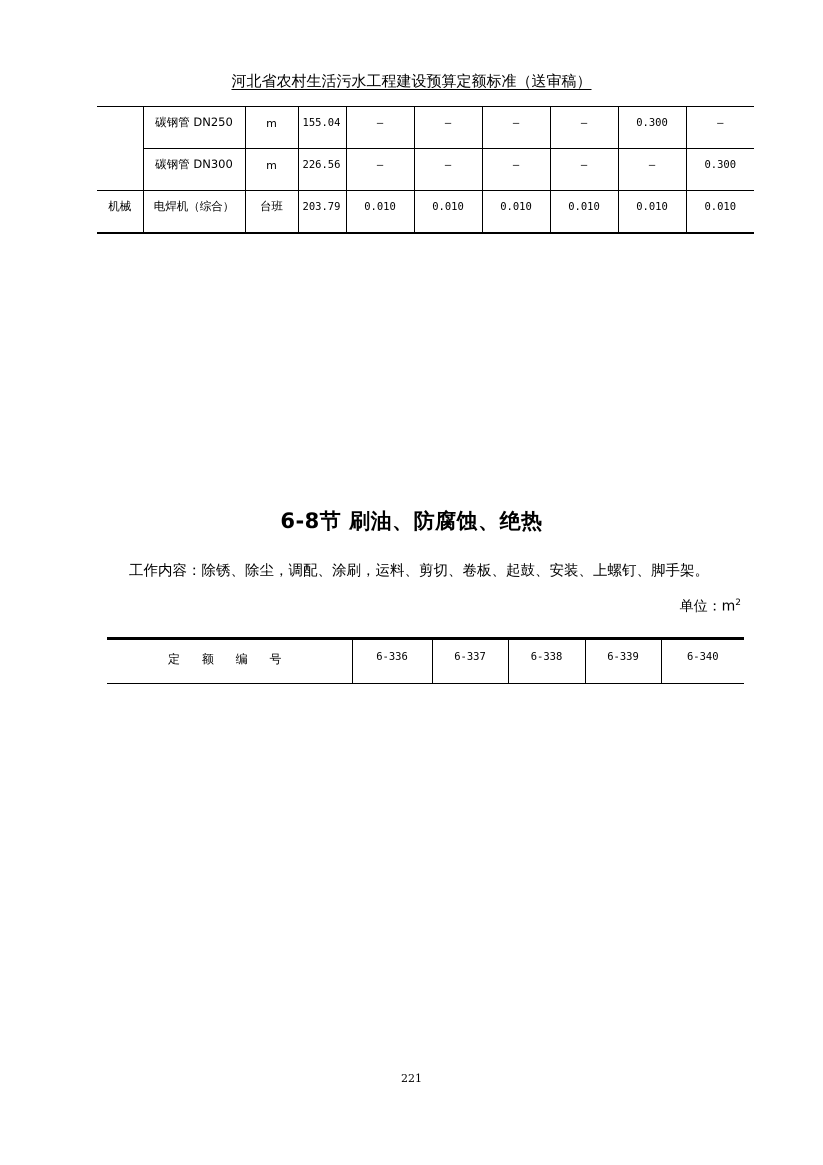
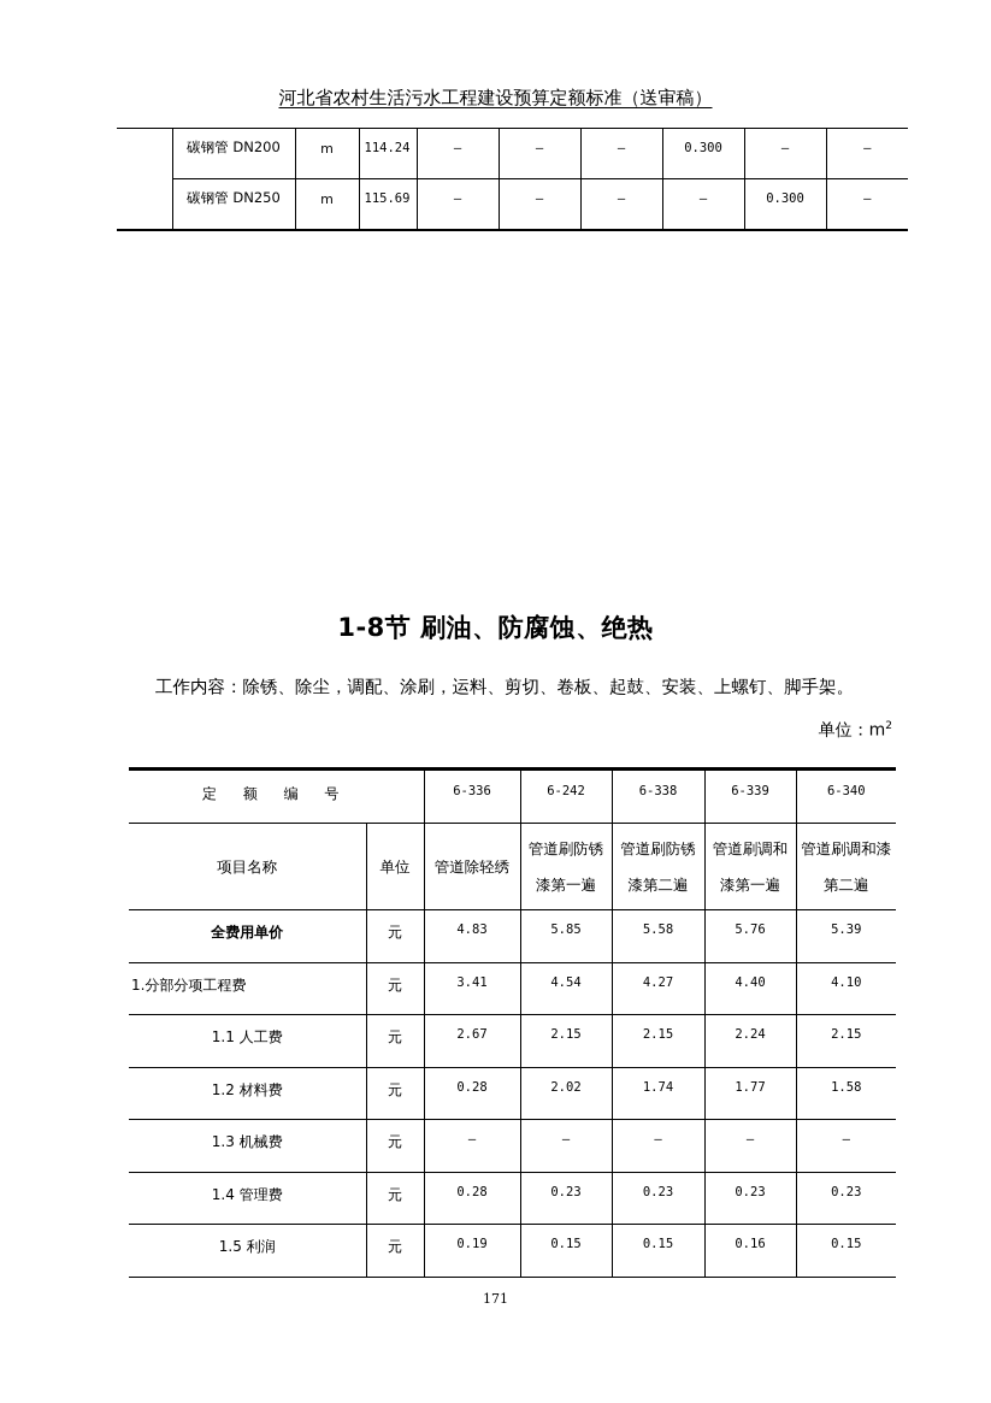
  河北省农村生活污水工程建设预算定额标准（送审稿）
+ 	碳钢管 DN200	m	114.24	–	–	–	0.300	–	–
- 	碳钢管 DN250	m	155.04	–	–	–	–	0.300	–
+ 	碳钢管 DN250	m	115.69	–	–	–	–	0.300	–
- 	碳钢管 DN300	m	226.56	–	–	–	–	–	0.300
- 机械	电焊机（综合）	台班	203.79	0.010	0.010	0.010	0.010	0.010	0.010
- 6-8节 刷油、防腐蚀、绝热
+ 1-8节 刷油、防腐蚀、绝热
  工作内容：除锈、除尘，调配、涂刷，运料、剪切、卷板、起鼓、安装、上螺钉、脚手架。
  单位：m2
- 定 额 编 号	6-336	6-337	6-338	6-339	6-340
+ 定 额 编 号	6-336	6-242	6-338	6-339	6-340
+ 项目名称	单位	管道除轻绣	管道刷防锈漆第一遍	管道刷防锈漆第二遍	管道刷调和漆第一遍	管道刷调和漆第二遍
+ 全费用单价	元	4.83	5.85	5.58	5.76	5.39
+ 1.分部分项工程费	元	3.41	4.54	4.27	4.40	4.10
+ 1.1 人工费	元	2.67	2.15	2.15	2.24	2.15
+ 1.2 材料费	元	0.28	2.02	1.74	1.77	1.58
+ 1.3 机械费	元	–	–	–	–	–
+ 1.4 管理费	元	0.28	0.23	0.23	0.23	0.23
+ 1.5 利润	元	0.19	0.15	0.15	0.16	0.15
- 221
+ 171
